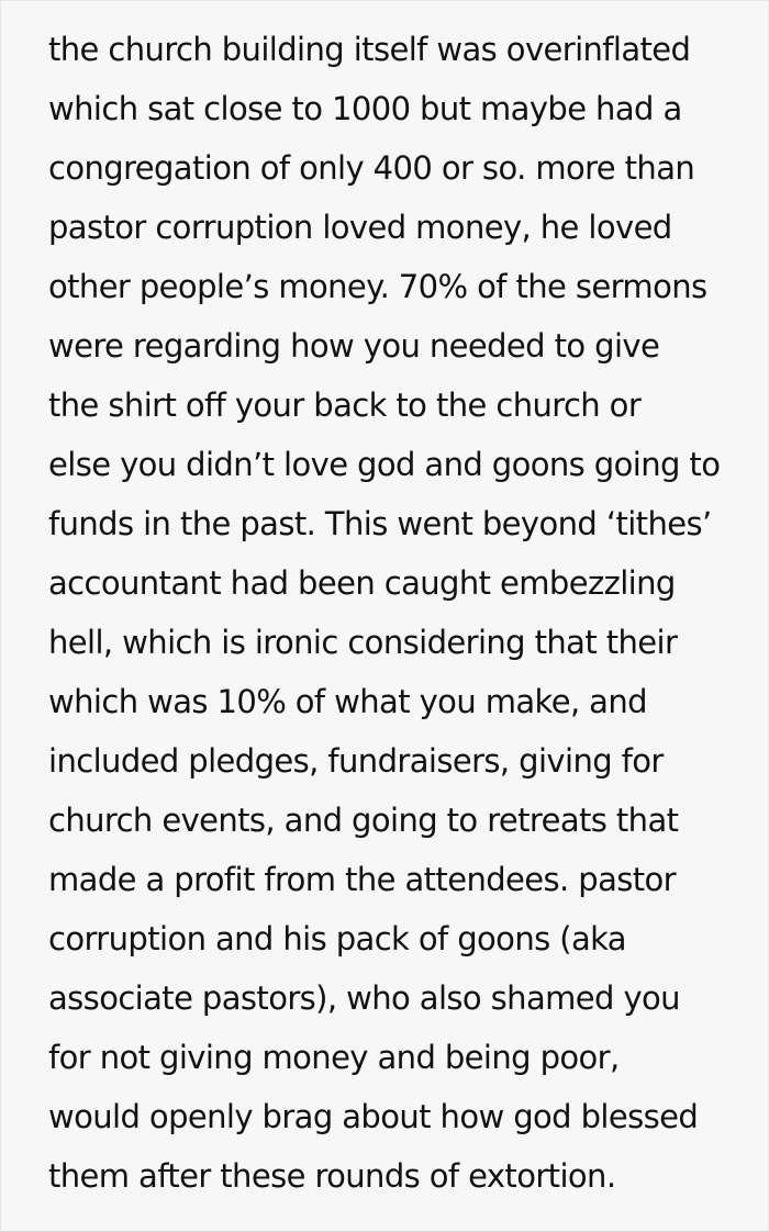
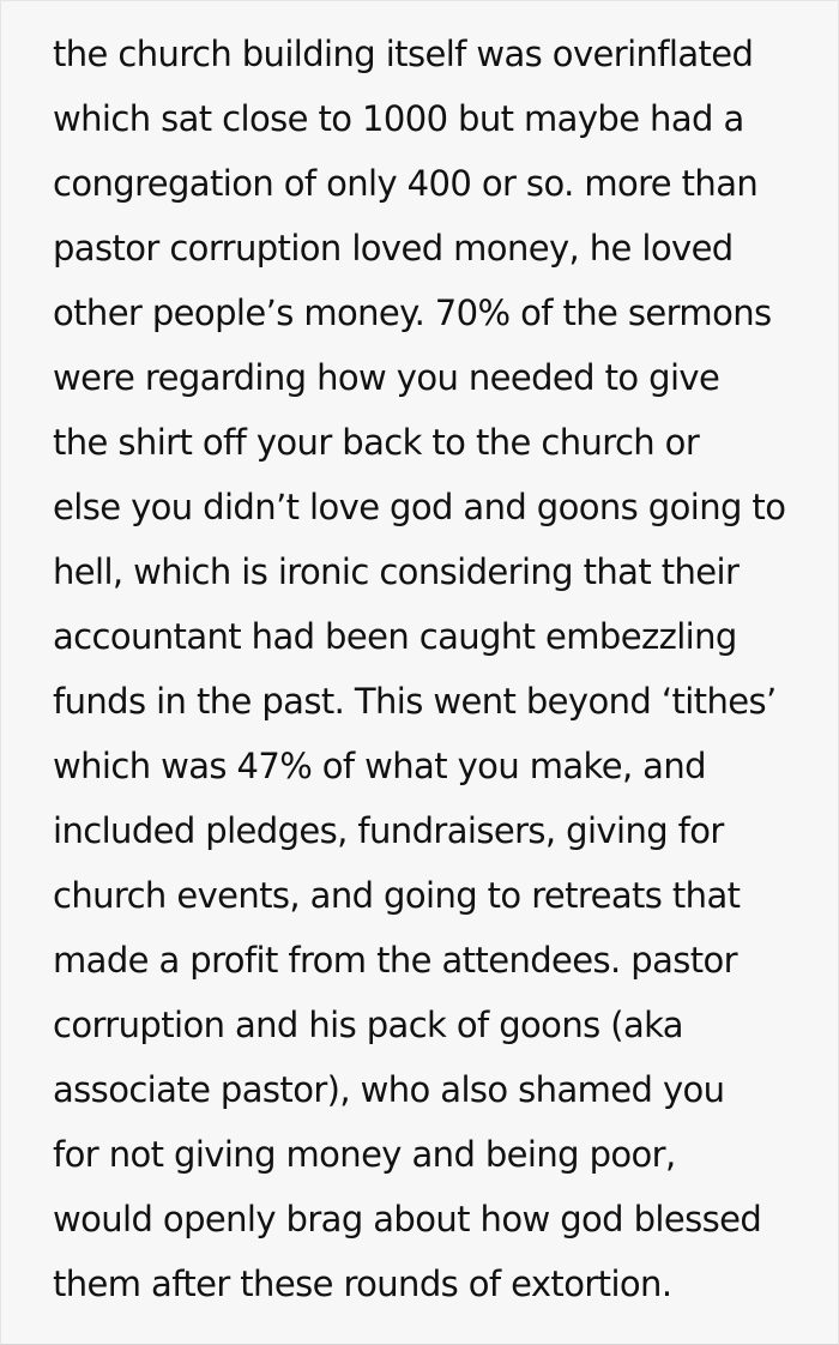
  the church building itself was overinflated
  which sat close to 1000 but maybe had a
  congregation of only 400 or so. more than
  pastor corruption loved money, he loved
  other people’s money. 70% of the sermons
  were regarding how you needed to give
  the shirt off your back to the church or
  else you didn’t love god and goons going to
- funds in the past. This went beyond ‘tithes’
+ hell, which is ironic considering that their
  accountant had been caught embezzling
- hell, which is ironic considering that their
+ funds in the past. This went beyond ‘tithes’
- which was 10% of what you make, and
+ which was 47% of what you make, and
  included pledges, fundraisers, giving for
  church events, and going to retreats that
  made a profit from the attendees. pastor
  corruption and his pack of goons (aka
- associate pastors), who also shamed you
+ associate pastor), who also shamed you
  for not giving money and being poor,
  would openly brag about how god blessed
  them after these rounds of extortion.
